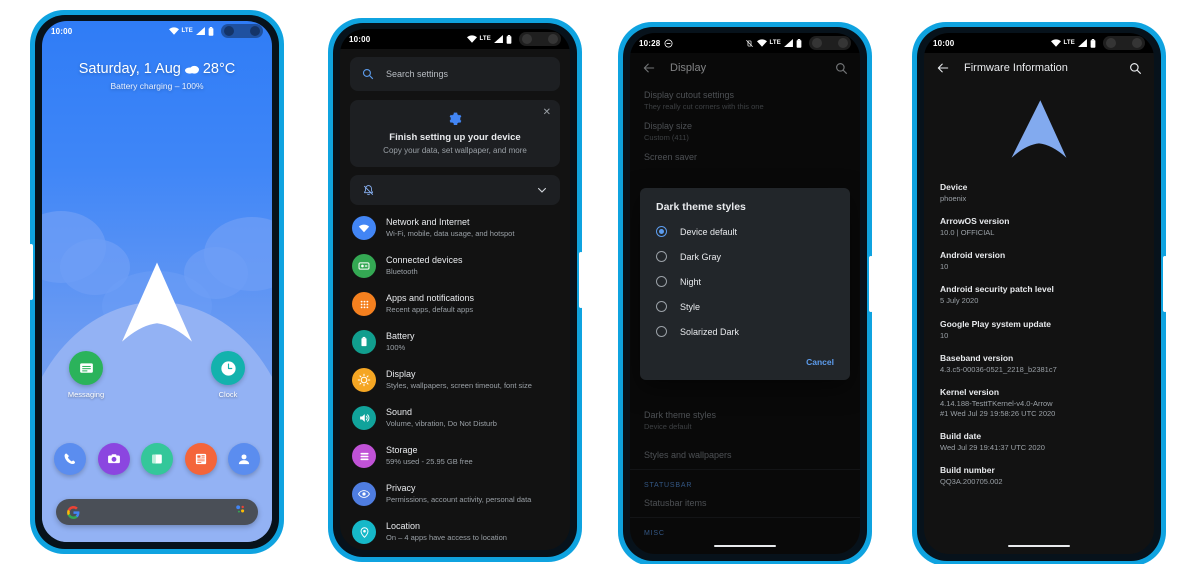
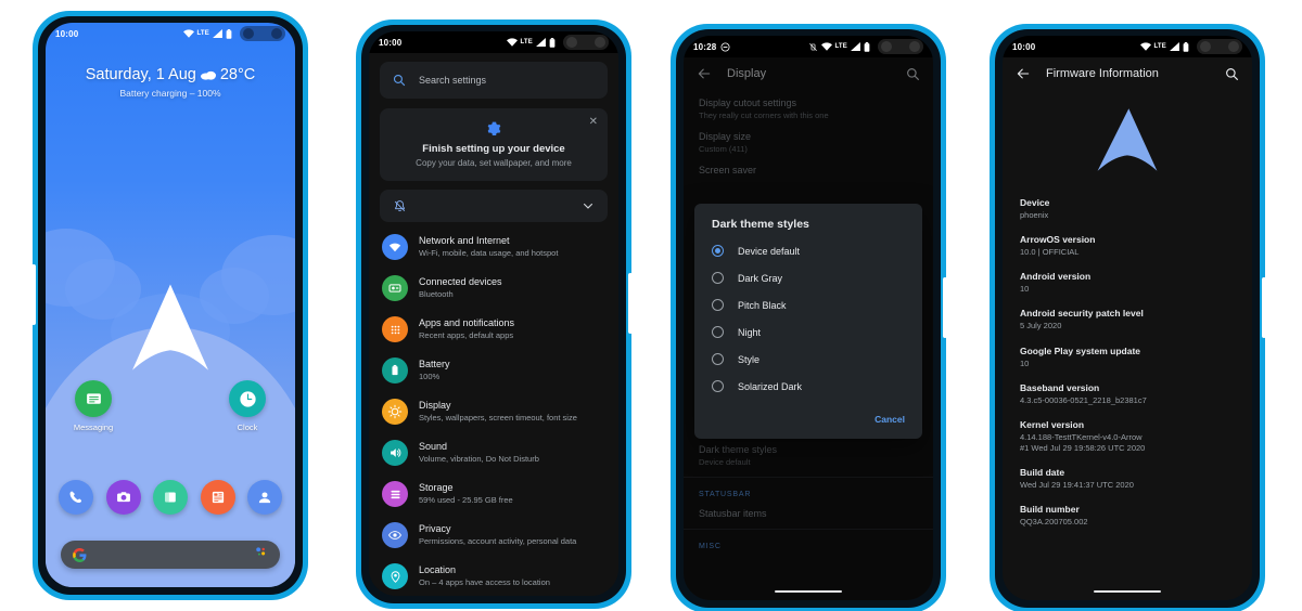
  10:00
  Saturday, 1 Aug
  28°C
  Battery charging – 100%
  Messaging
  Clock
  10:00
  Search settings
  ✕
  Finish setting up your device
  Copy your data, set wallpaper, and more
  Network and Internet
  Wi-Fi, mobile, data usage, and hotspot
  Connected devices
  Bluetooth
  Apps and notifications
  Recent apps, default apps
  Battery
  100%
  Display
  Styles, wallpapers, screen timeout, font size
  Sound
  Volume, vibration, Do Not Disturb
  Storage
  59% used - 25.95 GB free
  Privacy
  Permissions, account activity, personal data
  Location
  On – 4 apps have access to location
  10:28
  Display
  Display cutout settings
  They really cut corners with this one
  Display size
  Custom (411)
  Screen saver
  Dark theme styles
  Device default
- Styles and wallpapers
  Statusbar items
  Dark theme styles
  Device default
  Dark Gray
+ Pitch Black
  Night
  Style
  Solarized Dark
  Cancel
  10:00
  Firmware Information
  Device
  phoenix
  ArrowOS version
  10.0 | OFFICIAL
  Android version
  10
  Android security patch level
  5 July 2020
  Google Play system update
  10
  Baseband version
  4.3.c5-00036-0521_2218_b2381c7
  Kernel version
  4.14.188-TesttTKernel-v4.0-Arrow
  #1 Wed Jul 29 19:58:26 UTC 2020
  Build date
  Wed Jul 29 19:41:37 UTC 2020
  Build number
  QQ3A.200705.002
